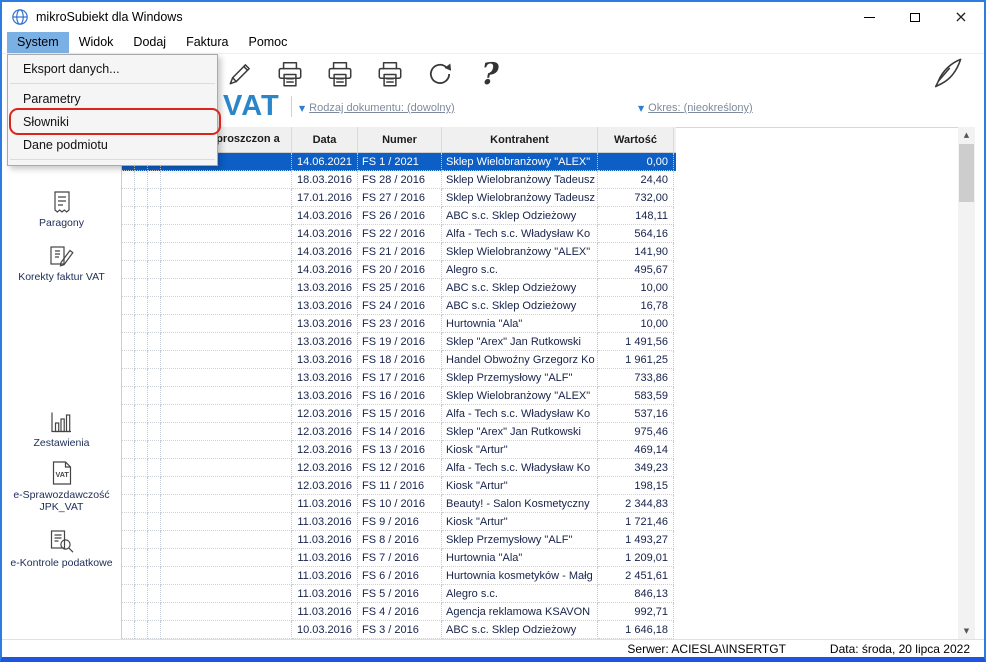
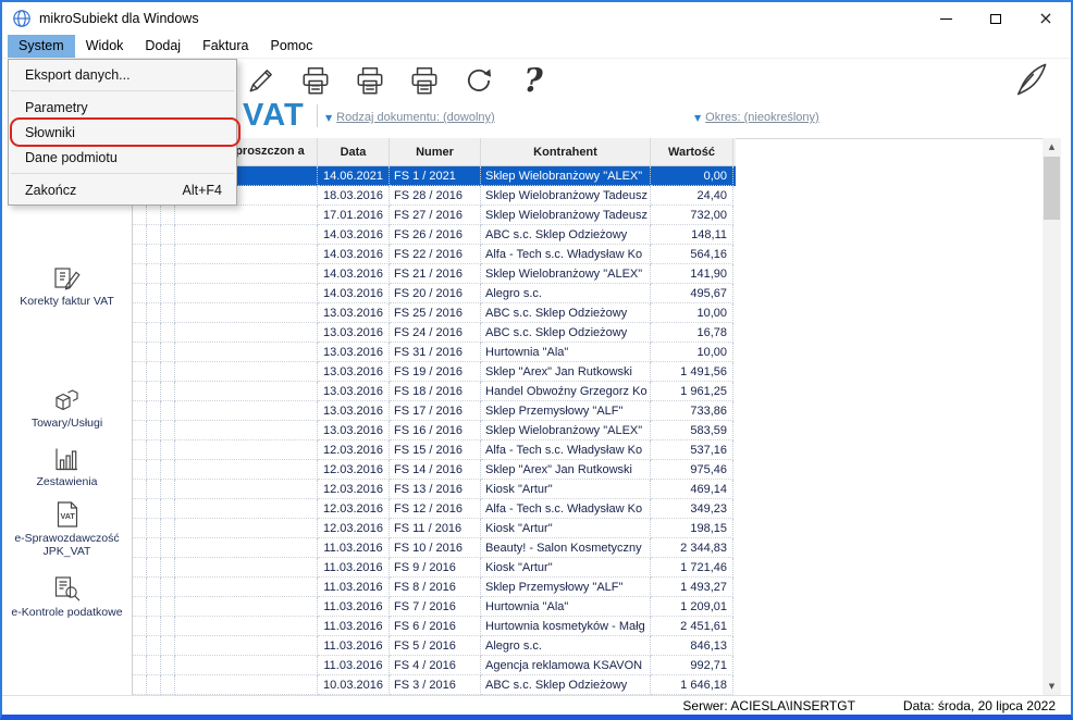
  mikroSubiekt dla Windows
  ×
  System
  Widok
  Dodaj
  Faktura
  Pomoc
  ?
  VAT
  ▼
  Rodzaj dokumentu: (dowolny)
  ▼
  Okres: (nieokreślony)
- Paragony
  Korekty faktur VAT
+ Towary/Usługi
  Zestawienia
  VAT
  e-Sprawozdawczość JPK_VAT
  e-Kontrole podatkowe
  proszczon a
  Data
  Numer
  Kontrahent
  Wartość
  14.06.2021
  FS 1 / 2021
  Sklep Wielobranżowy "ALEX"
  0,00
  18.03.2016
  FS 28 / 2016
  Sklep Wielobranżowy Tadeusz
  24,40
  17.01.2016
  FS 27 / 2016
  Sklep Wielobranżowy Tadeusz
  732,00
  14.03.2016
  FS 26 / 2016
  ABC s.c. Sklep Odzieżowy
  148,11
  14.03.2016
  FS 22 / 2016
  Alfa - Tech s.c. Władysław Ko
  564,16
  14.03.2016
  FS 21 / 2016
  Sklep Wielobranżowy "ALEX"
  141,90
  14.03.2016
  FS 20 / 2016
  Alegro s.c.
  495,67
  13.03.2016
  FS 25 / 2016
  ABC s.c. Sklep Odzieżowy
  10,00
  13.03.2016
  FS 24 / 2016
  ABC s.c. Sklep Odzieżowy
  16,78
  13.03.2016
- FS 23 / 2016
+ FS 31 / 2016
  Hurtownia "Ala"
  10,00
  13.03.2016
  FS 19 / 2016
  Sklep "Arex" Jan Rutkowski
  1 491,56
  13.03.2016
  FS 18 / 2016
  Handel Obwoźny Grzegorz Ko
  1 961,25
  13.03.2016
  FS 17 / 2016
  Sklep Przemysłowy "ALF"
  733,86
  13.03.2016
  FS 16 / 2016
  Sklep Wielobranżowy "ALEX"
  583,59
  12.03.2016
  FS 15 / 2016
  Alfa - Tech s.c. Władysław Ko
  537,16
  12.03.2016
  FS 14 / 2016
  Sklep "Arex" Jan Rutkowski
  975,46
  12.03.2016
  FS 13 / 2016
  Kiosk "Artur"
  469,14
  12.03.2016
  FS 12 / 2016
  Alfa - Tech s.c. Władysław Ko
  349,23
  12.03.2016
  FS 11 / 2016
  Kiosk "Artur"
  198,15
  11.03.2016
  FS 10 / 2016
  Beauty! - Salon Kosmetyczny
  2 344,83
  11.03.2016
  FS 9 / 2016
  Kiosk "Artur"
  1 721,46
  11.03.2016
  FS 8 / 2016
  Sklep Przemysłowy "ALF"
  1 493,27
  11.03.2016
  FS 7 / 2016
  Hurtownia "Ala"
  1 209,01
  11.03.2016
  FS 6 / 2016
  Hurtownia kosmetyków - Małg
  2 451,61
  11.03.2016
  FS 5 / 2016
  Alegro s.c.
  846,13
  11.03.2016
  FS 4 / 2016
  Agencja reklamowa KSAVON
  992,71
  10.03.2016
  FS 3 / 2016
  ABC s.c. Sklep Odzieżowy
  1 646,18
  ▲
  ▼
  Serwer: ACIESLA\INSERTGT
  Data: środa, 20 lipca 2022
  Eksport danych...
  Parametry
  Słowniki
  Dane podmiotu
+ Zakończ
+ Alt+F4
